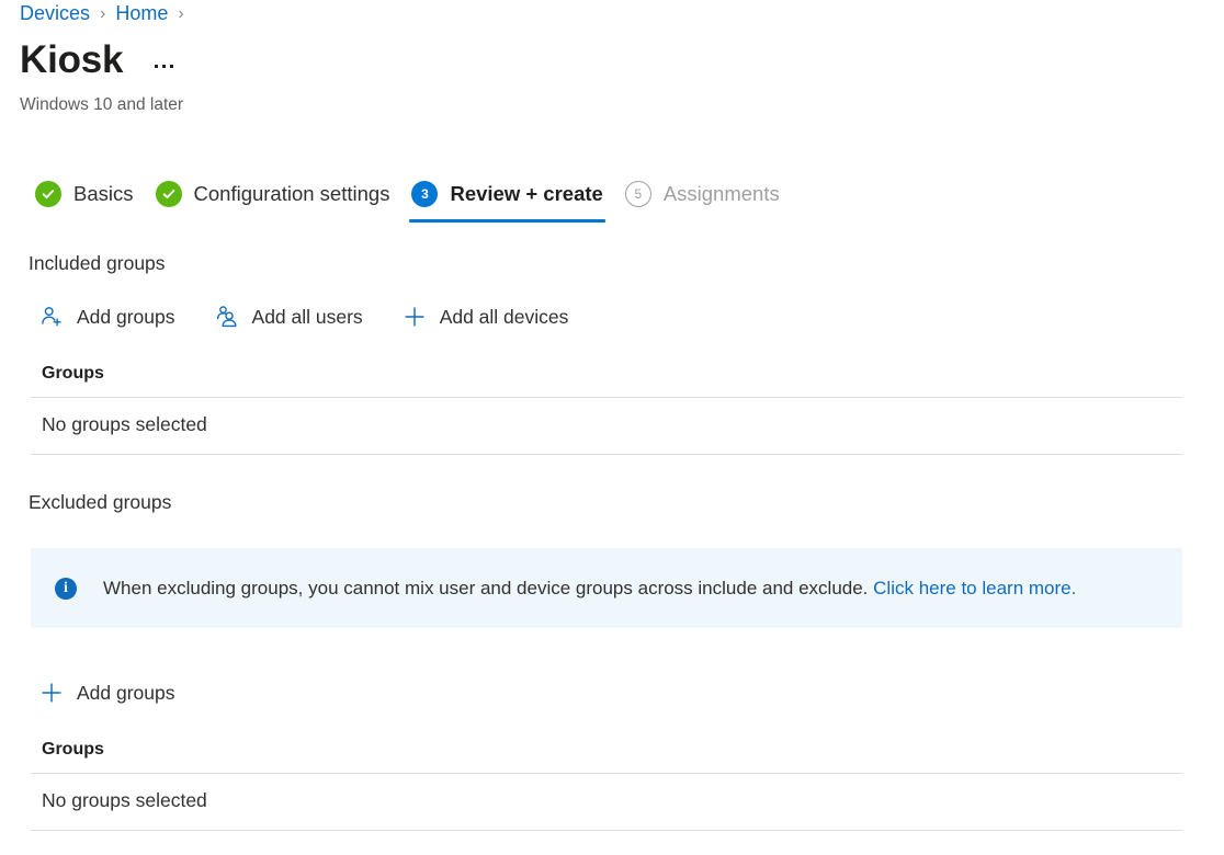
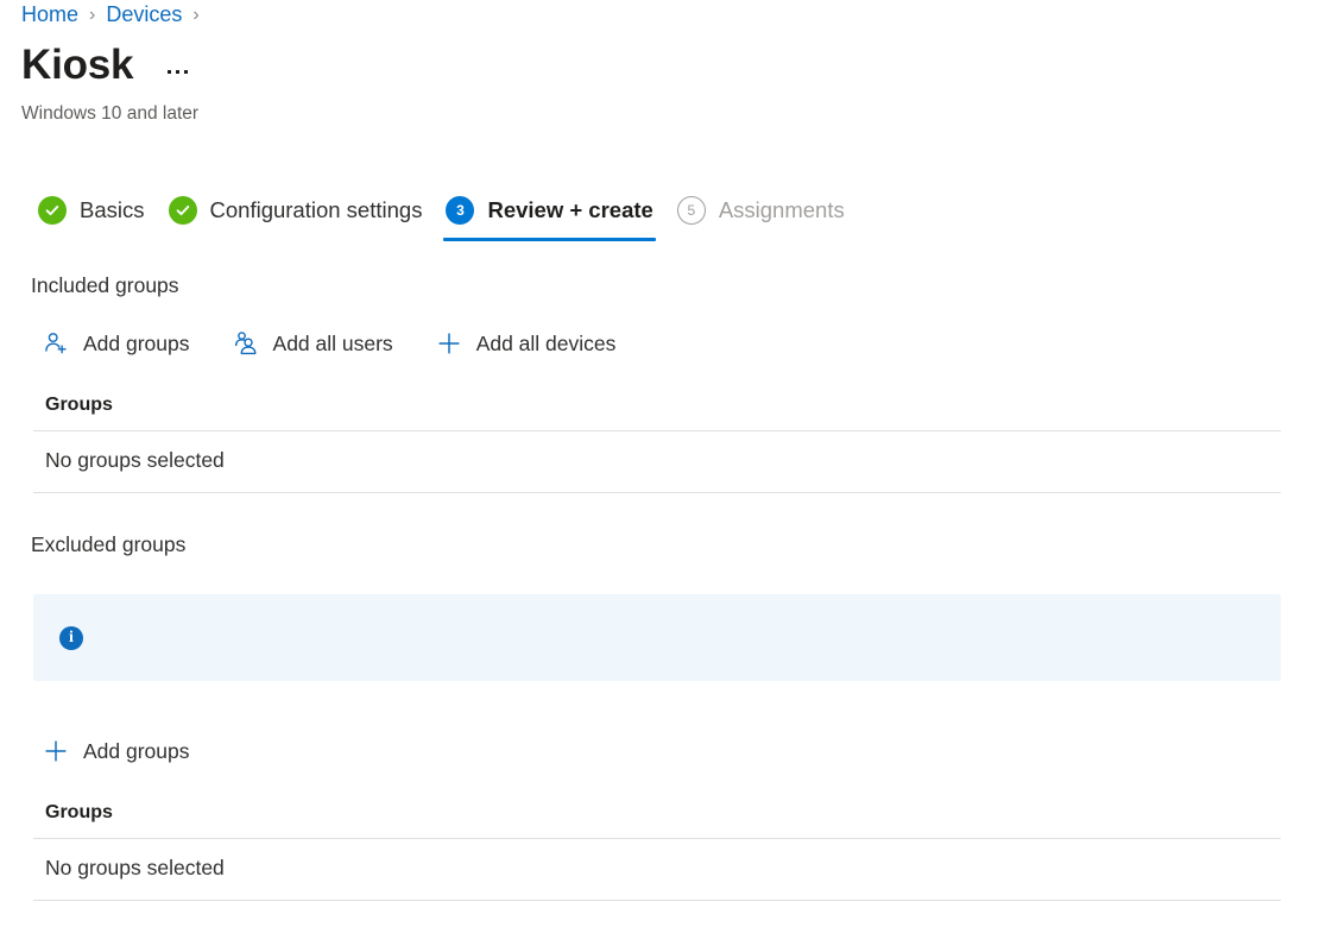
- Devices
+ Home
  ›
- Home
+ Devices
  ›
  Kiosk
  Windows 10 and later
  Basics
  Configuration settings
  3
  Review + create
  5
  Assignments
  Included groups
  Add groups
  Add all users
  Add all devices
  Groups
  No groups selected
  Excluded groups
  i
- When excluding groups, you cannot mix user and device groups across include and exclude. Click here to learn more.
  Add groups
  Groups
  No groups selected
